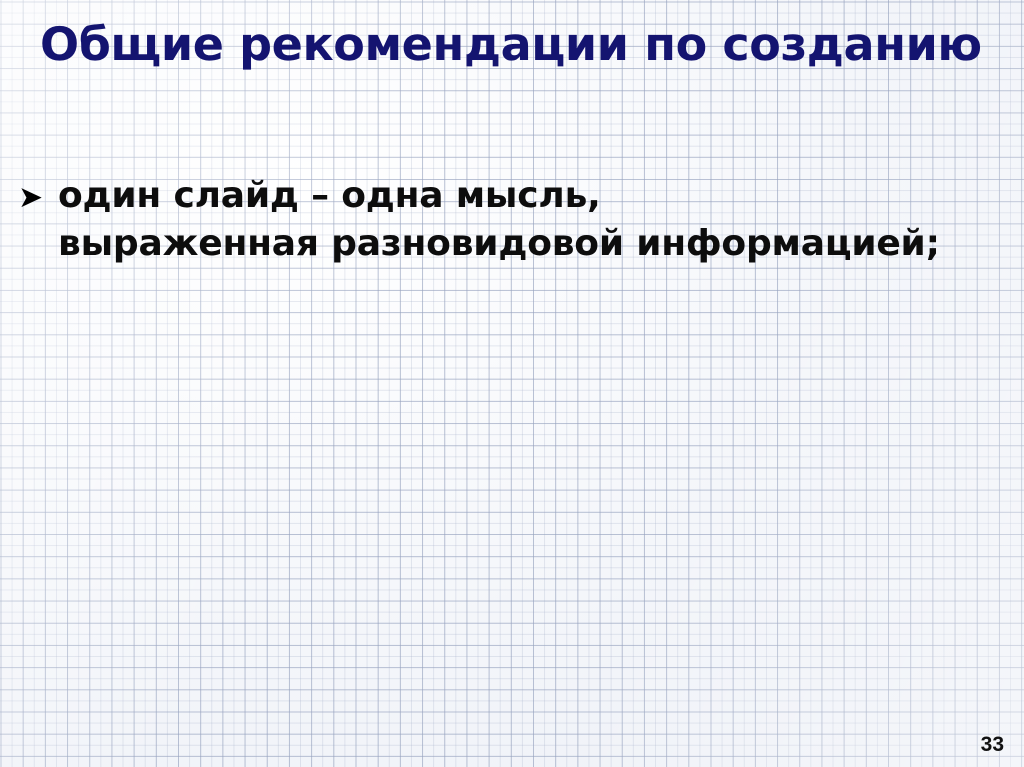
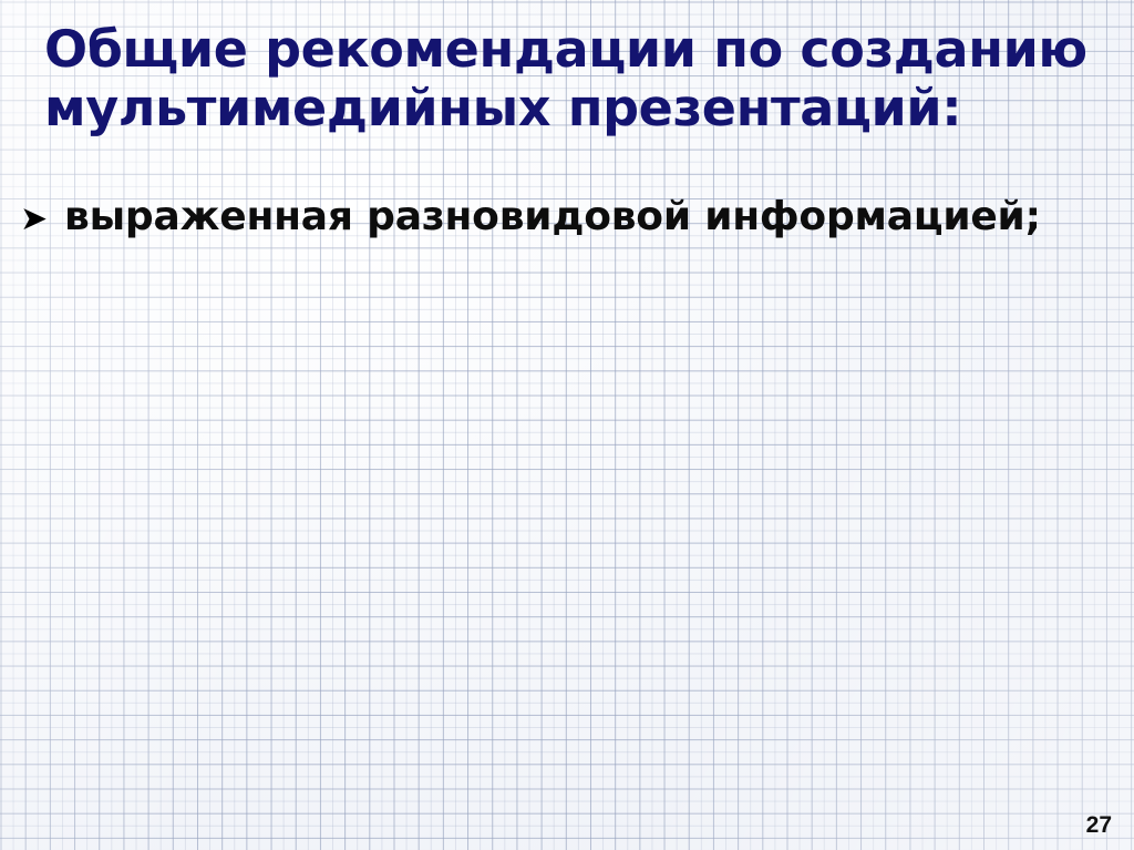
  Общие рекомендации по созданию
+ мультимедийных презентаций:
  ➤
- один слайд – одна мысль,
  выраженная разновидовой информацией;
- 33
+ 27
